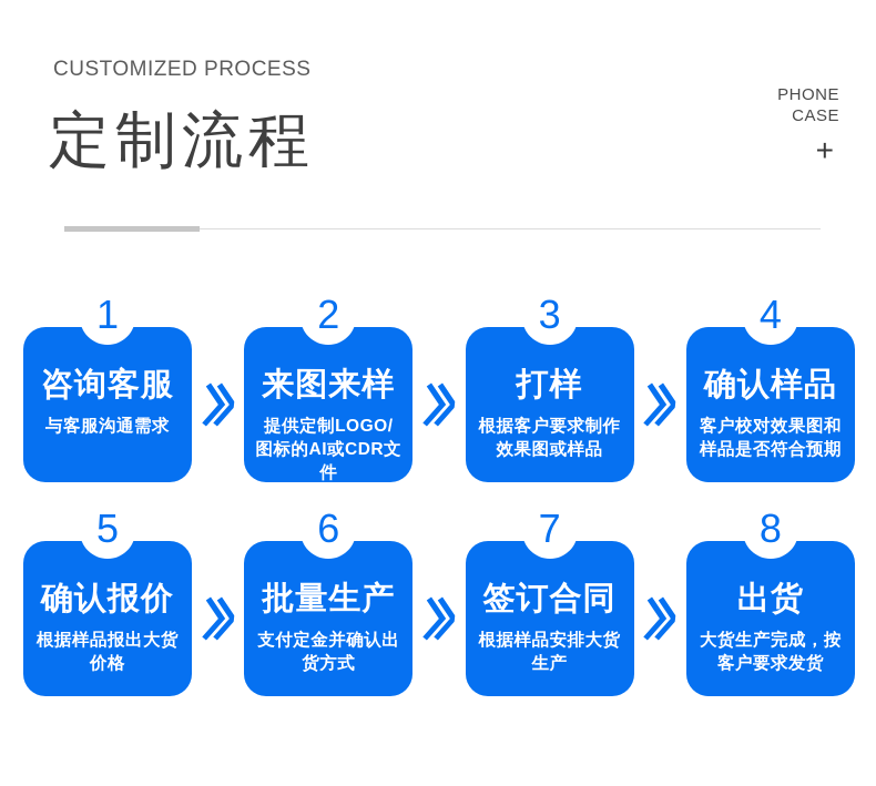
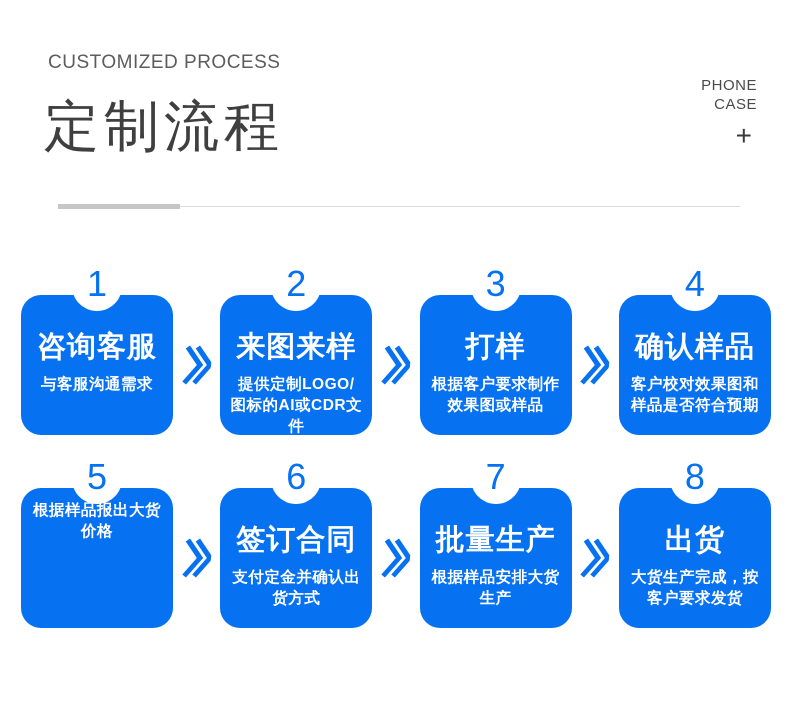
  CUSTOMIZED PROCESS
  定制流程
  PHONE
  CASE
  +
  1
  咨询客服
  与客服沟通需求
  2
  来图来样
  提供定制LOGO/图标的AI或CDR文件
  3
  打样
  根据客户要求制作效果图或样品
  4
  确认样品
  客户校对效果图和样品是否符合预期
  5
- 确认报价
  根据样品报出大货价格
  6
- 批量生产
+ 签订合同
  支付定金并确认出货方式
  7
- 签订合同
+ 批量生产
  根据样品安排大货生产
  8
  出货
  大货生产完成，按客户要求发货
